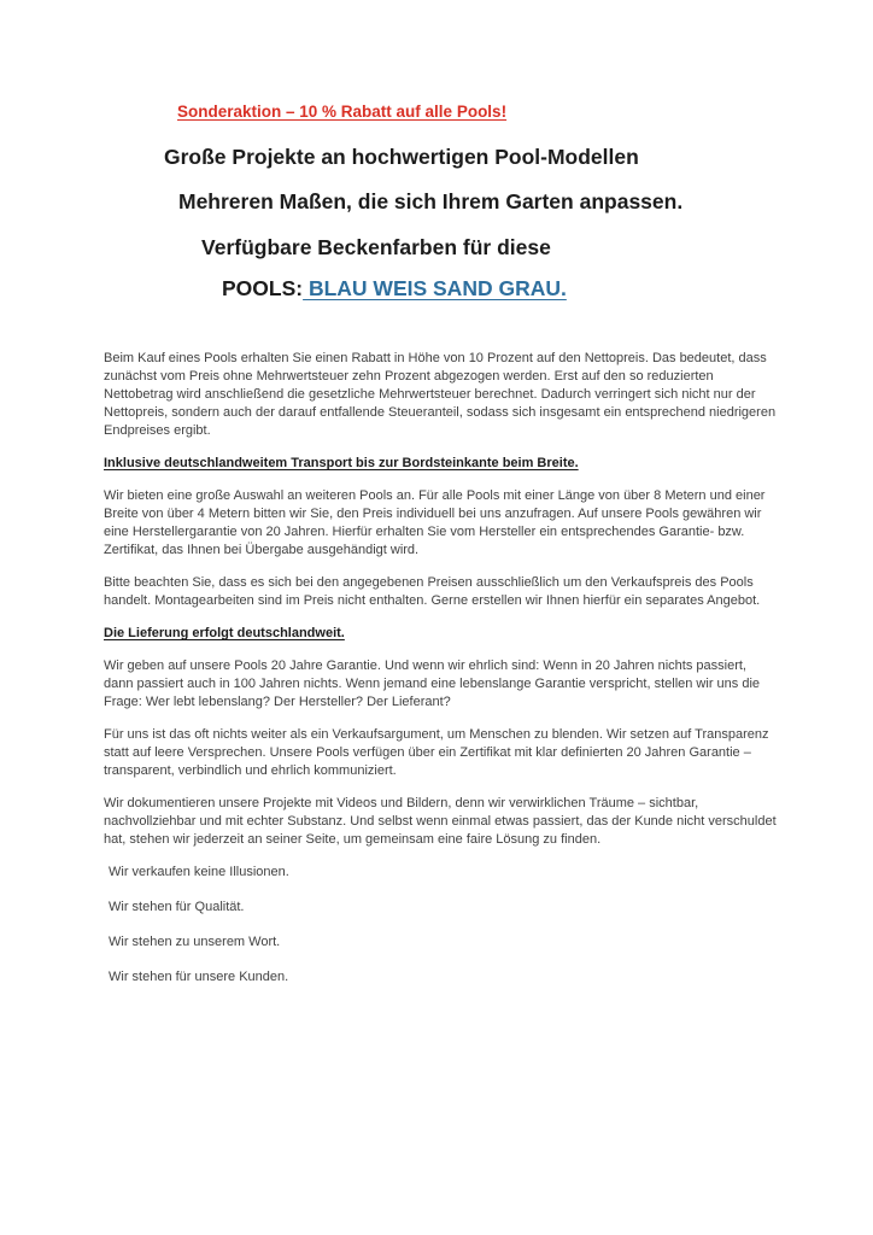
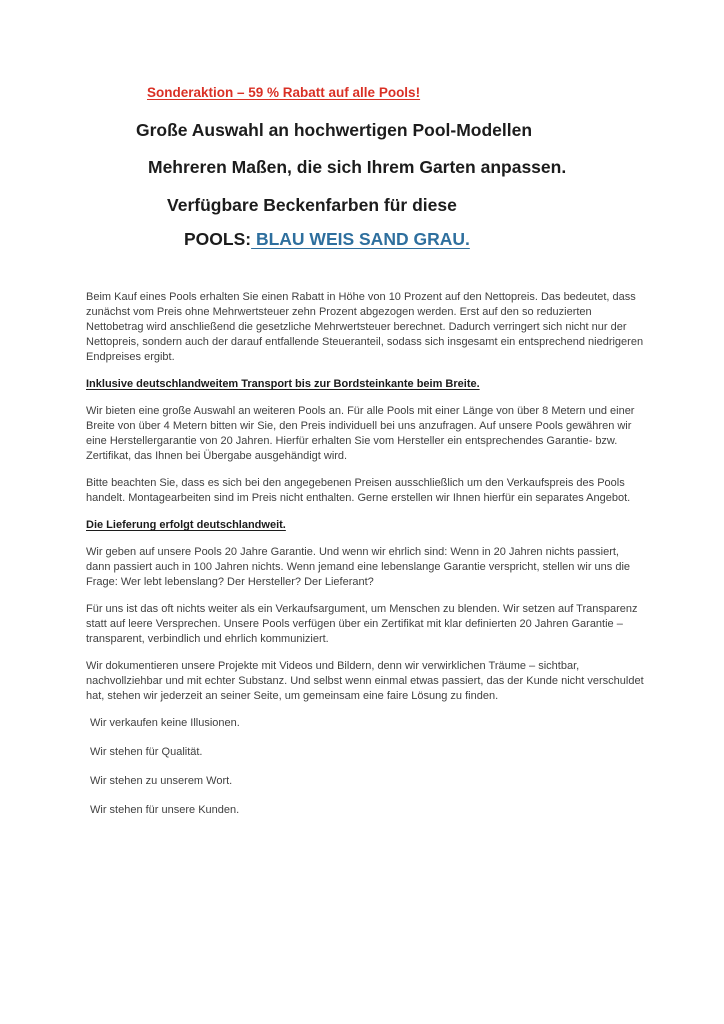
- Sonderaktion – 10 % Rabatt auf alle Pools!
+ Sonderaktion – 59 % Rabatt auf alle Pools!
- Große Projekte an hochwertigen Pool-Modellen
+ Große Auswahl an hochwertigen Pool-Modellen
  Mehreren Maßen, die sich Ihrem Garten anpassen.
  Verfügbare Beckenfarben für diese
  POOLS: BLAU WEIS SAND GRAU.
  Beim Kauf eines Pools erhalten Sie einen Rabatt in Höhe von 10 Prozent auf den Nettopreis. Das bedeutet, dass zunächst vom Preis ohne Mehrwertsteuer zehn Prozent abgezogen werden. Erst auf den so reduzierten Nettobetrag wird anschließend die gesetzliche Mehrwertsteuer berechnet. Dadurch verringert sich nicht nur der Nettopreis, sondern auch der darauf entfallende Steueranteil, sodass sich insgesamt ein entsprechend niedrigeren Endpreises ergibt.
  Inklusive deutschlandweitem Transport bis zur Bordsteinkante beim Breite.
  Wir bieten eine große Auswahl an weiteren Pools an. Für alle Pools mit einer Länge von über 8 Metern und einer Breite von über 4 Metern bitten wir Sie, den Preis individuell bei uns anzufragen. Auf unsere Pools gewähren wir eine Herstellergarantie von 20 Jahren. Hierfür erhalten Sie vom Hersteller ein entsprechendes Garantie- bzw. Zertifikat, das Ihnen bei Übergabe ausgehändigt wird.
  Bitte beachten Sie, dass es sich bei den angegebenen Preisen ausschließlich um den Verkaufspreis des Pools handelt. Montagearbeiten sind im Preis nicht enthalten. Gerne erstellen wir Ihnen hierfür ein separates Angebot.
  Die Lieferung erfolgt deutschlandweit.
  Wir geben auf unsere Pools 20 Jahre Garantie. Und wenn wir ehrlich sind: Wenn in 20 Jahren nichts passiert, dann passiert auch in 100 Jahren nichts. Wenn jemand eine lebenslange Garantie verspricht, stellen wir uns die Frage: Wer lebt lebenslang? Der Hersteller? Der Lieferant?
  Für uns ist das oft nichts weiter als ein Verkaufsargument, um Menschen zu blenden. Wir setzen auf Transparenz statt auf leere Versprechen. Unsere Pools verfügen über ein Zertifikat mit klar definierten 20 Jahren Garantie – transparent, verbindlich und ehrlich kommuniziert.
  Wir dokumentieren unsere Projekte mit Videos und Bildern, denn wir verwirklichen Träume – sichtbar, nachvollziehbar und mit echter Substanz. Und selbst wenn einmal etwas passiert, das der Kunde nicht verschuldet hat, stehen wir jederzeit an seiner Seite, um gemeinsam eine faire Lösung zu finden.
  Wir verkaufen keine Illusionen.
  Wir stehen für Qualität.
  Wir stehen zu unserem Wort.
  Wir stehen für unsere Kunden.
